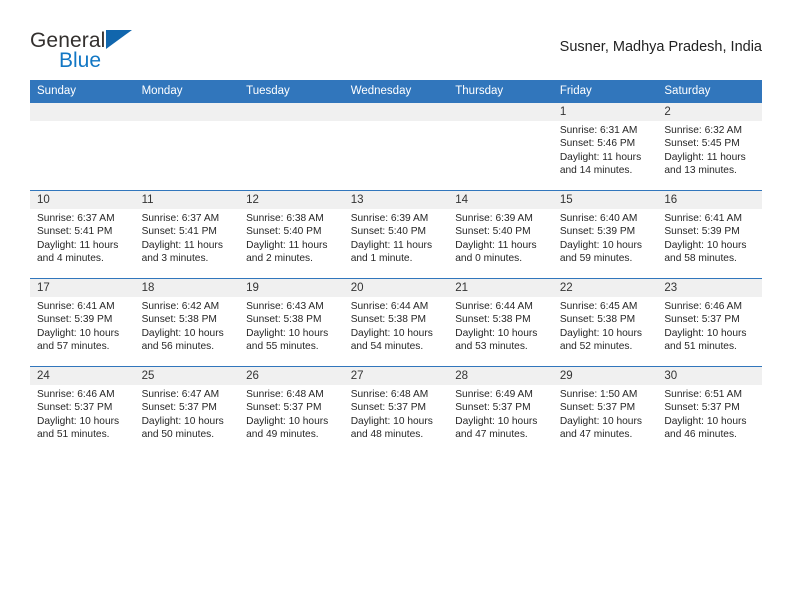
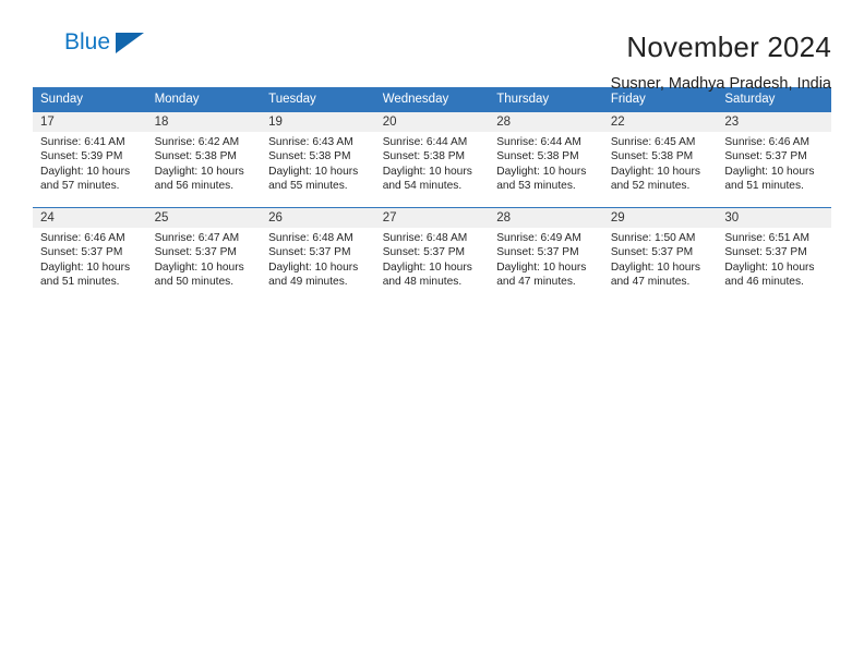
- General
  Blue
+ November 2024
  Susner, Madhya Pradesh, India
  Sunday	Monday	Tuesday	Wednesday	Thursday	Friday	Saturday
- 					1Sunrise: 6:31 AMSunset: 5:46 PMDaylight: 11 hours and 14 minutes.	2Sunrise: 6:32 AMSunset: 5:45 PMDaylight: 11 hours and 13 minutes.
- 10Sunrise: 6:37 AMSunset: 5:41 PMDaylight: 11 hours and 4 minutes.	11Sunrise: 6:37 AMSunset: 5:41 PMDaylight: 11 hours and 3 minutes.	12Sunrise: 6:38 AMSunset: 5:40 PMDaylight: 11 hours and 2 minutes.	13Sunrise: 6:39 AMSunset: 5:40 PMDaylight: 11 hours and 1 minute.	14Sunrise: 6:39 AMSunset: 5:40 PMDaylight: 11 hours and 0 minutes.	15Sunrise: 6:40 AMSunset: 5:39 PMDaylight: 10 hours and 59 minutes.	16Sunrise: 6:41 AMSunset: 5:39 PMDaylight: 10 hours and 58 minutes.
- 17Sunrise: 6:41 AMSunset: 5:39 PMDaylight: 10 hours and 57 minutes.	18Sunrise: 6:42 AMSunset: 5:38 PMDaylight: 10 hours and 56 minutes.	19Sunrise: 6:43 AMSunset: 5:38 PMDaylight: 10 hours and 55 minutes.	20Sunrise: 6:44 AMSunset: 5:38 PMDaylight: 10 hours and 54 minutes.	21Sunrise: 6:44 AMSunset: 5:38 PMDaylight: 10 hours and 53 minutes.	22Sunrise: 6:45 AMSunset: 5:38 PMDaylight: 10 hours and 52 minutes.	23Sunrise: 6:46 AMSunset: 5:37 PMDaylight: 10 hours and 51 minutes.
+ 17Sunrise: 6:41 AMSunset: 5:39 PMDaylight: 10 hours and 57 minutes.	18Sunrise: 6:42 AMSunset: 5:38 PMDaylight: 10 hours and 56 minutes.	19Sunrise: 6:43 AMSunset: 5:38 PMDaylight: 10 hours and 55 minutes.	20Sunrise: 6:44 AMSunset: 5:38 PMDaylight: 10 hours and 54 minutes.	28Sunrise: 6:44 AMSunset: 5:38 PMDaylight: 10 hours and 53 minutes.	22Sunrise: 6:45 AMSunset: 5:38 PMDaylight: 10 hours and 52 minutes.	23Sunrise: 6:46 AMSunset: 5:37 PMDaylight: 10 hours and 51 minutes.
  24Sunrise: 6:46 AMSunset: 5:37 PMDaylight: 10 hours and 51 minutes.	25Sunrise: 6:47 AMSunset: 5:37 PMDaylight: 10 hours and 50 minutes.	26Sunrise: 6:48 AMSunset: 5:37 PMDaylight: 10 hours and 49 minutes.	27Sunrise: 6:48 AMSunset: 5:37 PMDaylight: 10 hours and 48 minutes.	28Sunrise: 6:49 AMSunset: 5:37 PMDaylight: 10 hours and 47 minutes.	29Sunrise: 1:50 AMSunset: 5:37 PMDaylight: 10 hours and 47 minutes.	30Sunrise: 6:51 AMSunset: 5:37 PMDaylight: 10 hours and 46 minutes.
